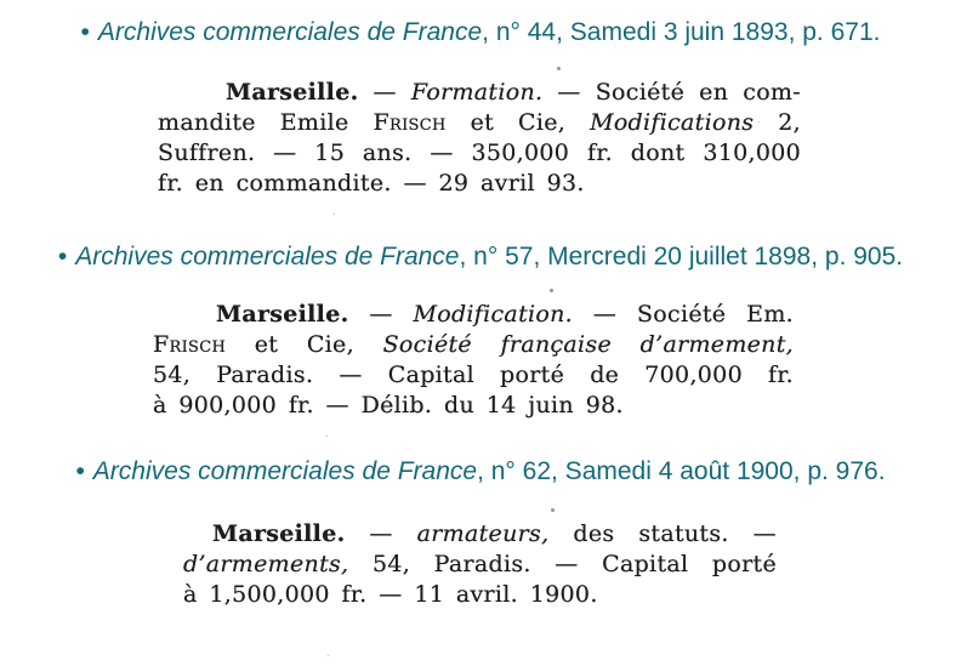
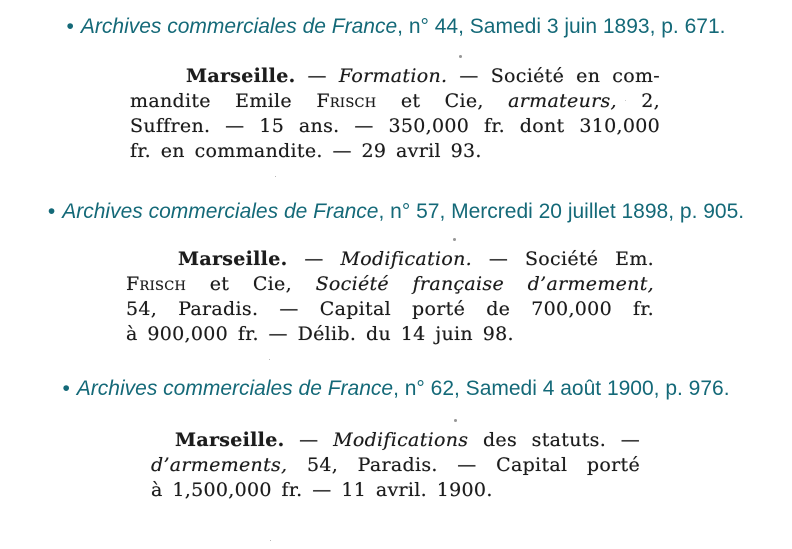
  • Archives commerciales de France, n° 44, Samedi 3 juin 1893, p. 671.
  Marseille. — Formation. — Société en com-
- mandite Emile Frisch et Cie, Modifications 2,
+ mandite Emile Frisch et Cie, armateurs, 2,
  Suffren. — 15 ans. — 350,000 fr. dont 310,000
  fr. en commandite. — 29 avril 93.
  • Archives commerciales de France, n° 57, Mercredi 20 juillet 1898, p. 905.
  Marseille. — Modification. — Société Em.
  Frisch et Cie, Société française d’armement,
  54, Paradis. — Capital porté de 700,000 fr.
  à 900,000 fr. — Délib. du 14 juin 98.
  • Archives commerciales de France, n° 62, Samedi 4 août 1900, p. 976.
- Marseille. — armateurs, des statuts. —
+ Marseille. — Modifications des statuts. —
  d’armements, 54, Paradis. — Capital porté
  à 1,500,000 fr. — 11 avril. 1900.
